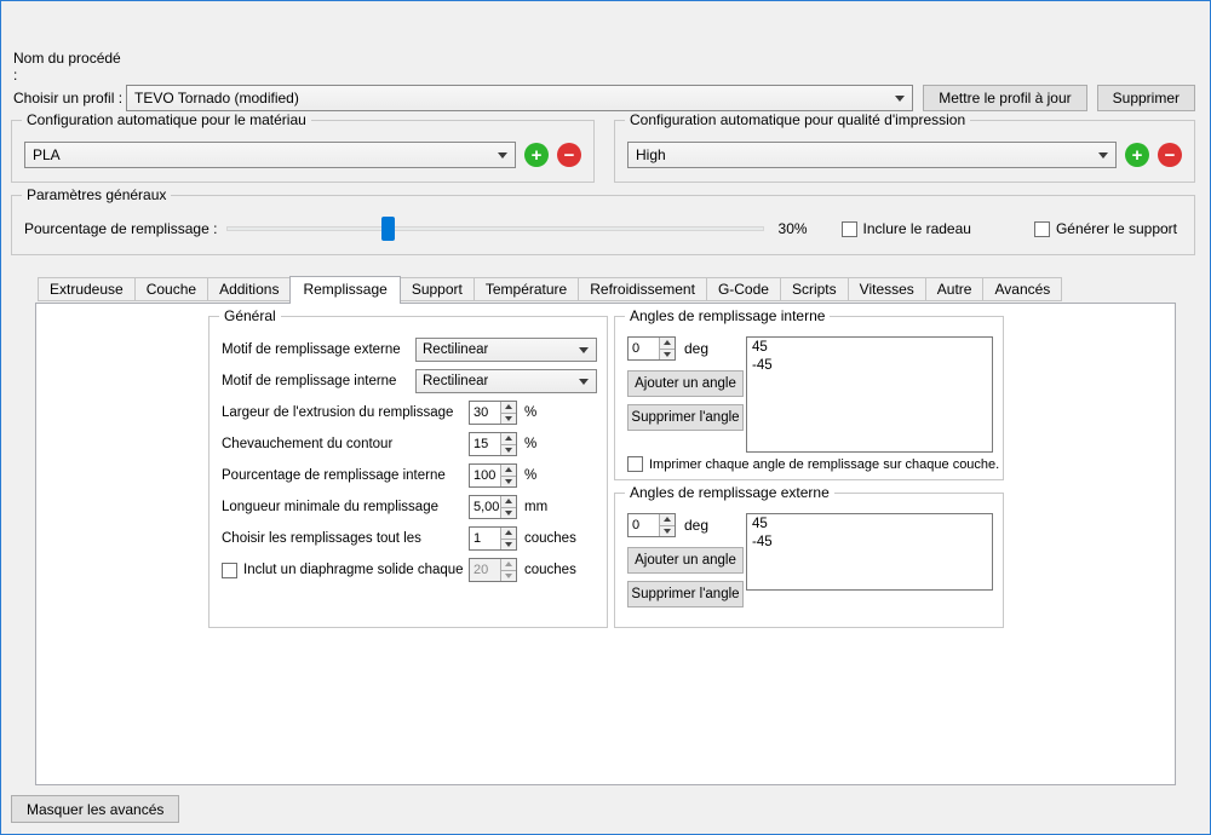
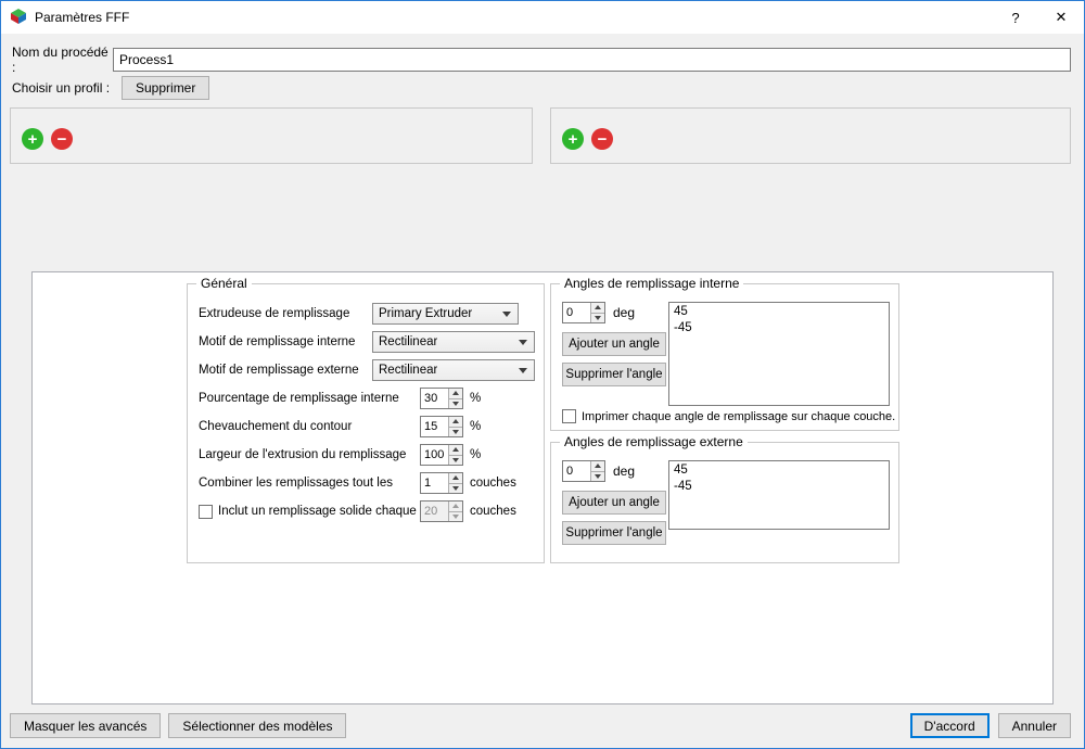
+ Paramètres FFF
+ ?
+ ✕
  Nom du procédé :
+ Process1
  Choisir un profil :
- TEVO Tornado (modified)
- Mettre le profil à jour
  Supprimer
- Configuration automatique pour le matériau
- PLA
  +
  −
- Configuration automatique pour qualité d'impression
- High
  +
  −
- Paramètres généraux
- Pourcentage de remplissage :
- 30%
- Inclure le radeau
- Générer le support
- Extrudeuse
- Couche
- Additions
- Remplissage
- Support
- Température
- Refroidissement
- G-Code
- Scripts
- Vitesses
- Autre
- Avancés
  Général
+ Extrudeuse de remplissage
+ Primary Extruder
- Motif de remplissage externe
+ Motif de remplissage interne
  Rectilinear
- Motif de remplissage interne
+ Motif de remplissage externe
  Rectilinear
- Largeur de l'extrusion du remplissage
+ Pourcentage de remplissage interne
  30
  %
  Chevauchement du contour
  15
  %
- Pourcentage de remplissage interne
+ Largeur de l'extrusion du remplissage
  100
  %
- Longueur minimale du remplissage
- 5,00
- mm
- Choisir les remplissages tout les
+ Combiner les remplissages tout les
  1
  couches
- Inclut un diaphragme solide chaque
+ Inclut un remplissage solide chaque
  20
  couches
  Angles de remplissage interne
  0
  deg
  Ajouter un angle
  Supprimer l'angle
  45
  -45
  Imprimer chaque angle de remplissage sur chaque couche.
  Angles de remplissage externe
  0
  deg
  Ajouter un angle
  Supprimer l'angle
  45
  -45
  Masquer les avancés
+ Sélectionner des modèles
+ D'accord
+ Annuler
